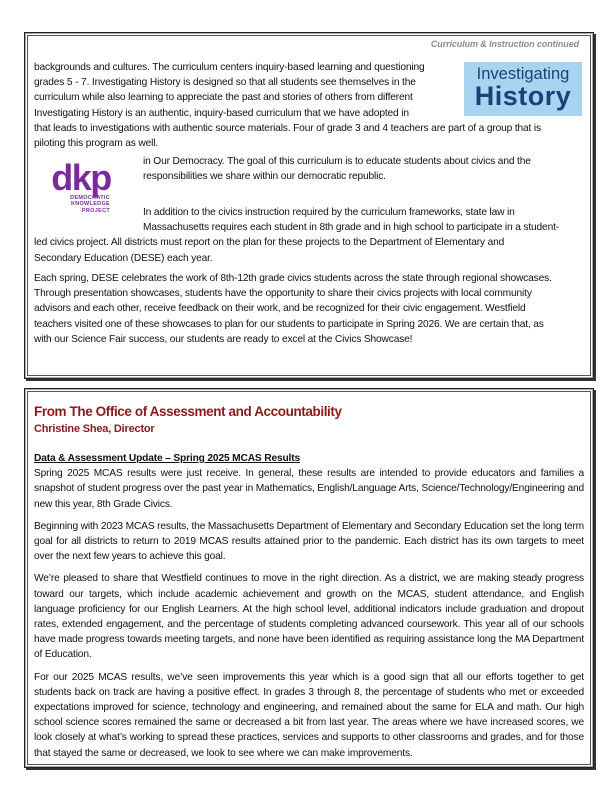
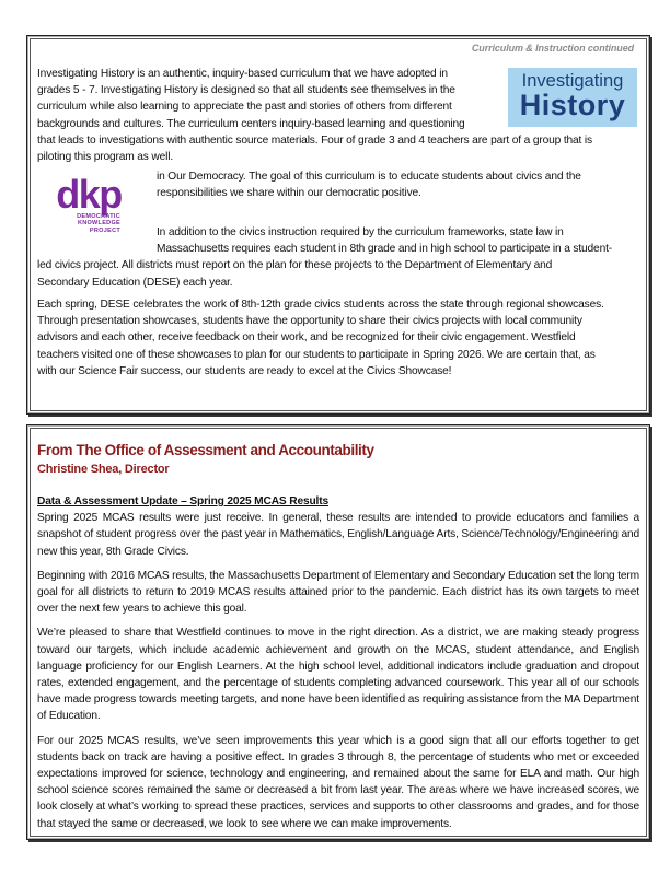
  Curriculum & Instruction continued
  Investigating
  History
- backgrounds and cultures. The curriculum centers inquiry-based learning and questioning
+ Investigating History is an authentic, inquiry-based curriculum that we have adopted in
  grades 5 - 7. Investigating History is designed so that all students see themselves in the
  curriculum while also learning to appreciate the past and stories of others from different
- Investigating History is an authentic, inquiry-based curriculum that we have adopted in
+ backgrounds and cultures. The curriculum centers inquiry-based learning and questioning
  that leads to investigations with authentic source materials. Four of grade 3 and 4 teachers are part of a group that is
  piloting this program as well.
  dkp
  in Our Democracy. The goal of this curriculum is to educate students about civics and the
- responsibilities we share within our democratic republic.
+ responsibilities we share within our democratic positive.
  In addition to the civics instruction required by the curriculum frameworks, state law in
  Massachusetts requires each student in 8th grade and in high school to participate in a student-
  led civics project. All districts must report on the plan for these projects to the Department of Elementary and
  Secondary Education (DESE) each year.
  Each spring, DESE celebrates the work of 8th-12th grade civics students across the state through regional showcases.
  Through presentation showcases, students have the opportunity to share their civics projects with local community
  advisors and each other, receive feedback on their work, and be recognized for their civic engagement. Westfield
  teachers visited one of these showcases to plan for our students to participate in Spring 2026. We are certain that, as
  with our Science Fair success, our students are ready to excel at the Civics Showcase!
  From The Office of Assessment and Accountability
  Christine Shea, Director
  Data & Assessment Update – Spring 2025 MCAS Results
  Spring 2025 MCAS results were just receive. In general, these results are intended to provide educators and families a snapshot of student progress over the past year in Mathematics, English/Language Arts, Science/Technology/Engineering and new this year, 8th Grade Civics.
- Beginning with 2023 MCAS results, the Massachusetts Department of Elementary and Secondary Education set the long term goal for all districts to return to 2019 MCAS results attained prior to the pandemic. Each district has its own targets to meet over the next few years to achieve this goal.
+ Beginning with 2016 MCAS results, the Massachusetts Department of Elementary and Secondary Education set the long term goal for all districts to return to 2019 MCAS results attained prior to the pandemic. Each district has its own targets to meet over the next few years to achieve this goal.
- We’re pleased to share that Westfield continues to move in the right direction. As a district, we are making steady progress toward our targets, which include academic achievement and growth on the MCAS, student attendance, and English language proficiency for our English Learners. At the high school level, additional indicators include graduation and dropout rates, extended engagement, and the percentage of students completing advanced coursework. This year all of our schools have made progress towards meeting targets, and none have been identified as requiring assistance long the MA Department of Education.
+ We’re pleased to share that Westfield continues to move in the right direction. As a district, we are making steady progress toward our targets, which include academic achievement and growth on the MCAS, student attendance, and English language proficiency for our English Learners. At the high school level, additional indicators include graduation and dropout rates, extended engagement, and the percentage of students completing advanced coursework. This year all of our schools have made progress towards meeting targets, and none have been identified as requiring assistance from the MA Department of Education.
  For our 2025 MCAS results, we’ve seen improvements this year which is a good sign that all our efforts together to get students back on track are having a positive effect. In grades 3 through 8, the percentage of students who met or exceeded expectations improved for science, technology and engineering, and remained about the same for ELA and math. Our high school science scores remained the same or decreased a bit from last year. The areas where we have increased scores, we look closely at what’s working to spread these practices, services and supports to other classrooms and grades, and for those that stayed the same or decreased, we look to see where we can make improvements.
